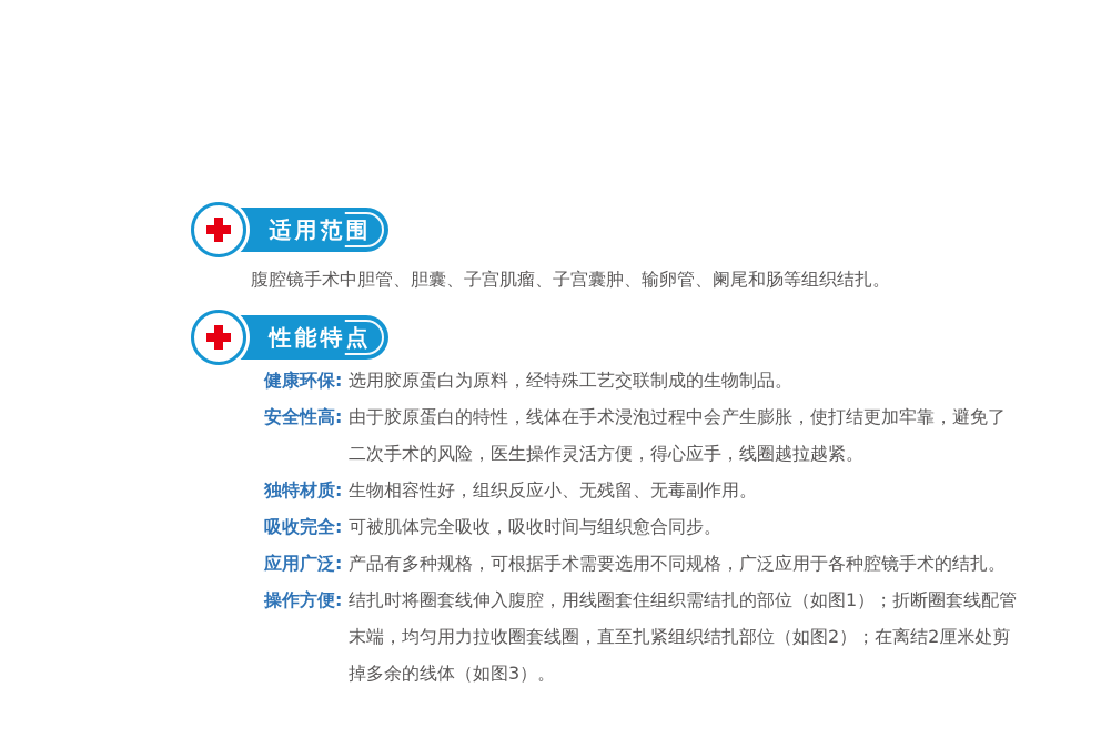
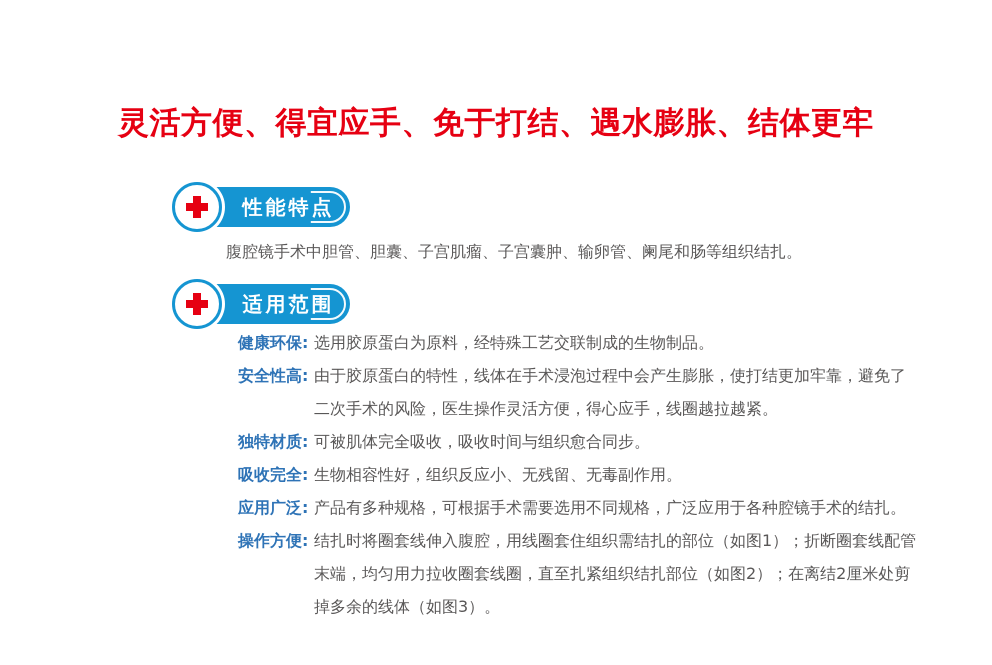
+ 灵活方便、得宜应手、免于打结、遇水膨胀、结体更牢
- 适用范围
+ 性能特点
  腹腔镜手术中胆管、胆囊、子宫肌瘤、子宫囊肿、输卵管、阑尾和肠等组织结扎。
- 性能特点
+ 适用范围
  健康环保:
  选用胶原蛋白为原料，经特殊工艺交联制成的生物制品。
  安全性高:
  由于胶原蛋白的特性，线体在手术浸泡过程中会产生膨胀，使打结更加牢靠，避免了二次手术的风险，医生操作灵活方便，得心应手，线圈越拉越紧。
  独特材质:
- 生物相容性好，组织反应小、无残留、无毒副作用。
+ 可被肌体完全吸收，吸收时间与组织愈合同步。
  吸收完全:
- 可被肌体完全吸收，吸收时间与组织愈合同步。
+ 生物相容性好，组织反应小、无残留、无毒副作用。
  应用广泛:
  产品有多种规格，可根据手术需要选用不同规格，广泛应用于各种腔镜手术的结扎。
  操作方便:
  结扎时将圈套线伸入腹腔，用线圈套住组织需结扎的部位（如图1）；折断圈套线配管末端，均匀用力拉收圈套线圈，直至扎紧组织结扎部位（如图2）；在离结2厘米处剪掉多余的线体（如图3）。
